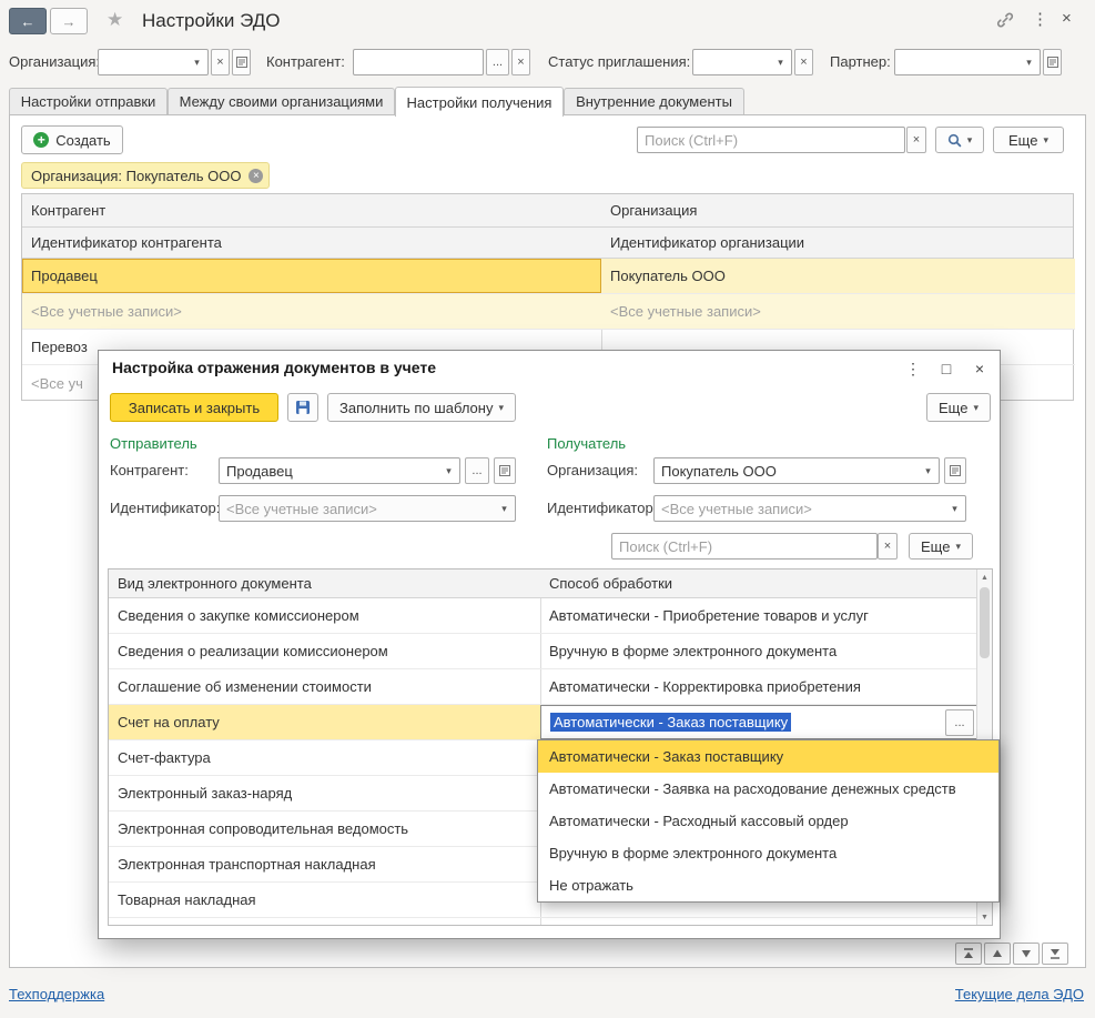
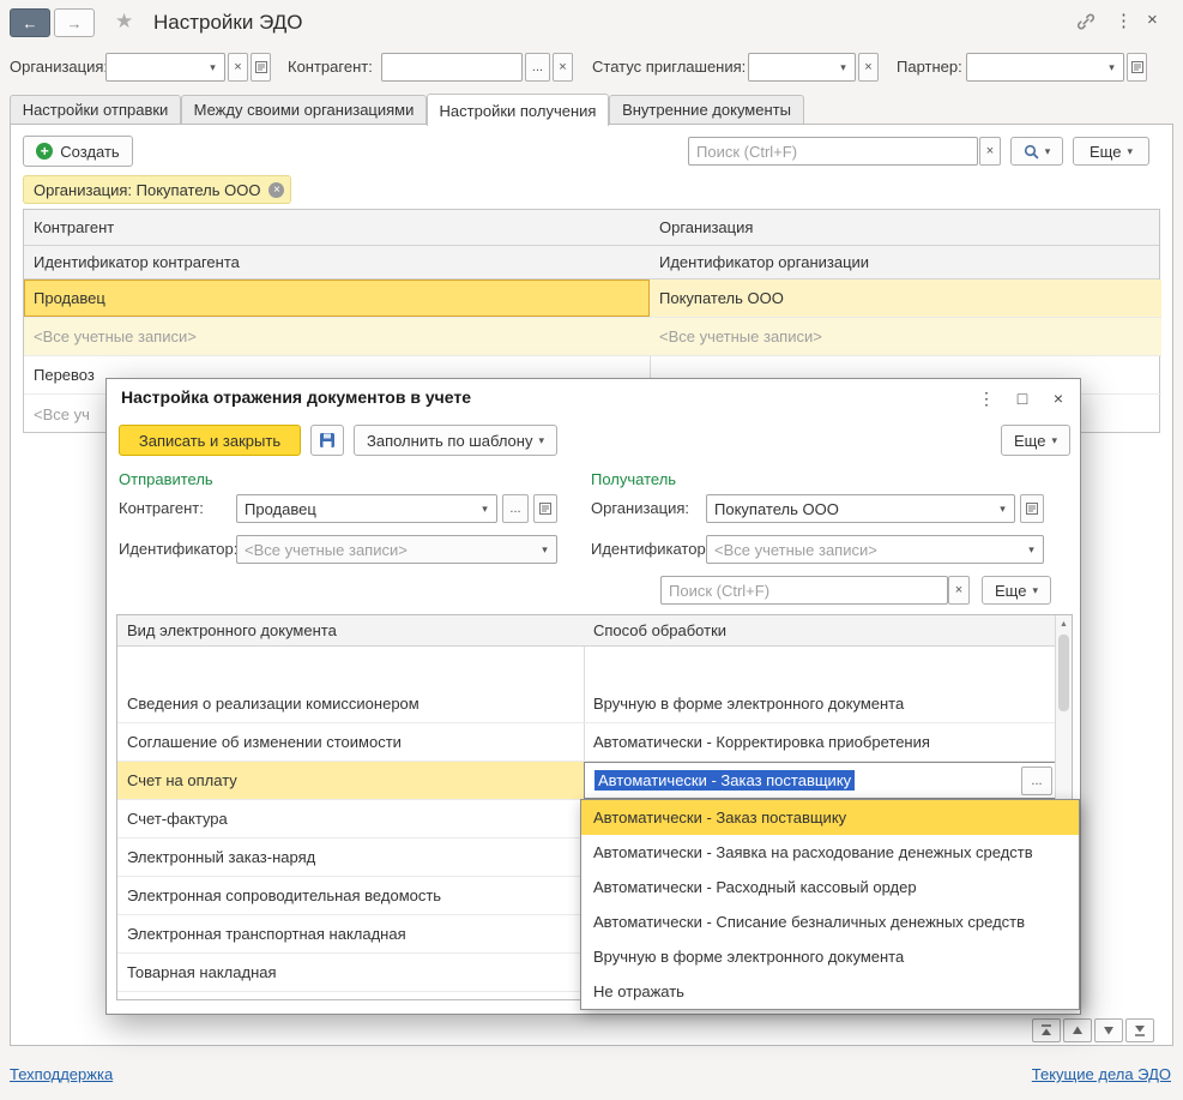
  ←
  →
  ★
  Настройки ЭДО
  ⋮
  ×
  Организация
  ▾
  ×
  Контрагент:
  ...
  ×
  Статус приглашения:
  ▾
  ×
  Партнер:
  ▾
  Настройки отправки
  Между своими организациями
  Настройки получения
  Внутренние документы
  +
  Создать
  Поиск (Ctrl+F)
  ×
  ▾
  Еще
  ▾
  Организация: Покупатель ООО
  ×
  Контрагент
  Организация
  Идентификатор контрагента
  Идентификатор организации
  Продавец
  Покупатель ООО
  <Все учетные записи>
  <Все учетные записи>
  Перевоз
  <Все уч
  Настройка отражения документов в учете
  ⋮
  □
  ×
  Записать и закрыть
  Заполнить по шаблону
  ▾
  Еще
  ▾
  Отправитель
  Получатель
  Контрагент:
  Продавец
  ▾
  ...
  Организация:
  Покупатель ООО
  ▾
  Идентификатор
  <Все учетные записи>
  ▾
  Идентификатор
  <Все учетные записи>
  ▾
  Поиск (Ctrl+F)
  ×
  Еще
  ▾
  Вид электронного документа
  Способ обработки
- Сведения о закупке комиссионером
- Автоматически - Приобретение товаров и услуг
  Сведения о реализации комиссионером
  Вручную в форме электронного документа
  Соглашение об изменении стоимости
  Автоматически - Корректировка приобретения
  Счет на оплату
  Автоматически - Заказ поставщику
  ...
  Счет-фактура
  Электронный заказ-наряд
  Электронная сопроводительная ведомость
  Электронная транспортная накладная
  Товарная накладная
  Автоматически - Заказ поставщику
  Автоматически - Заявка на расходование денежных средств
  Автоматически - Расходный кассовый ордер
+ Автоматически - Списание безналичных денежных средств
  Вручную в форме электронного документа
  Не отражать
  Техподдержка
  Текущие дела ЭДО
